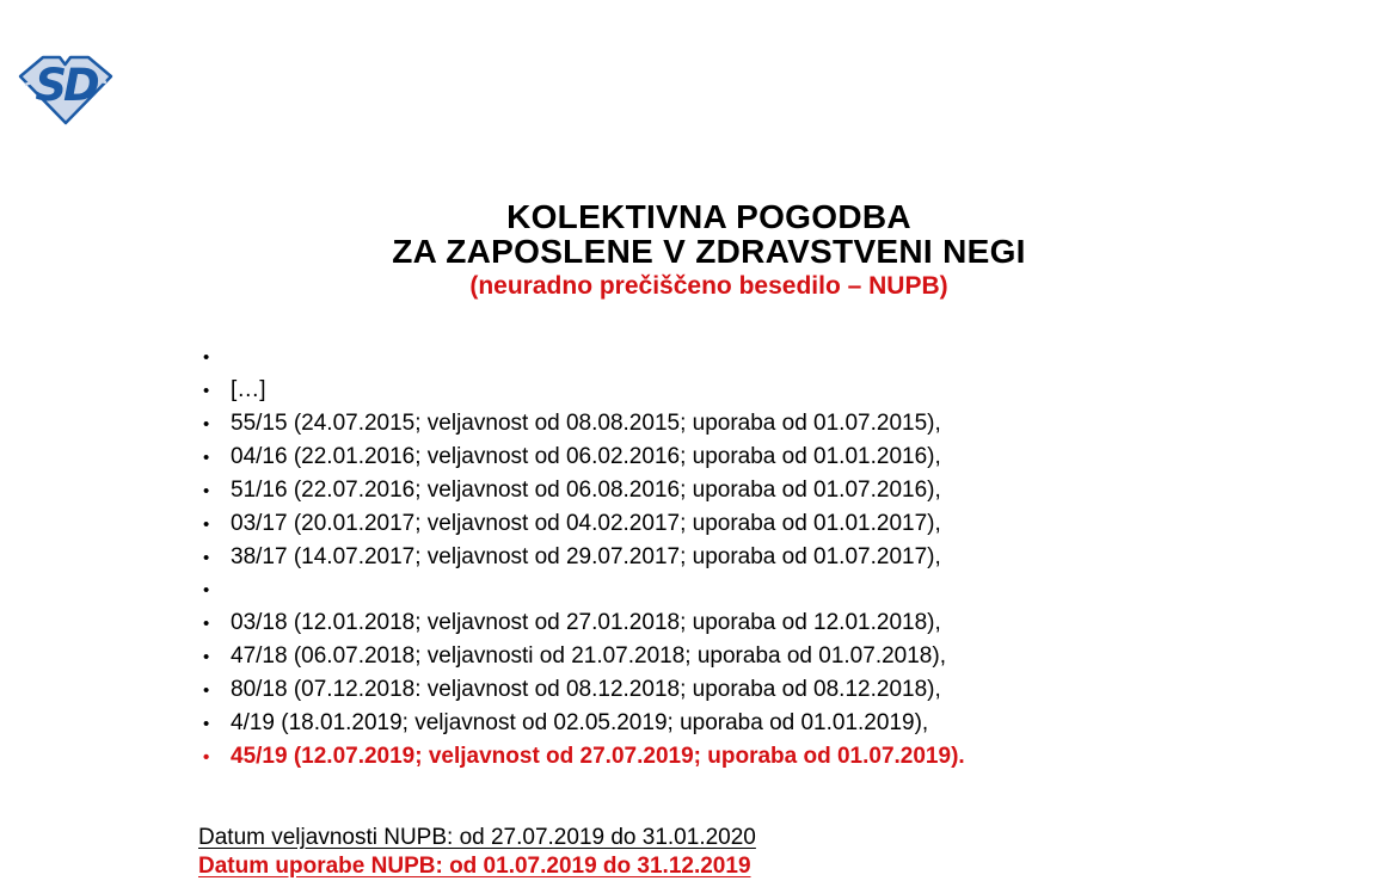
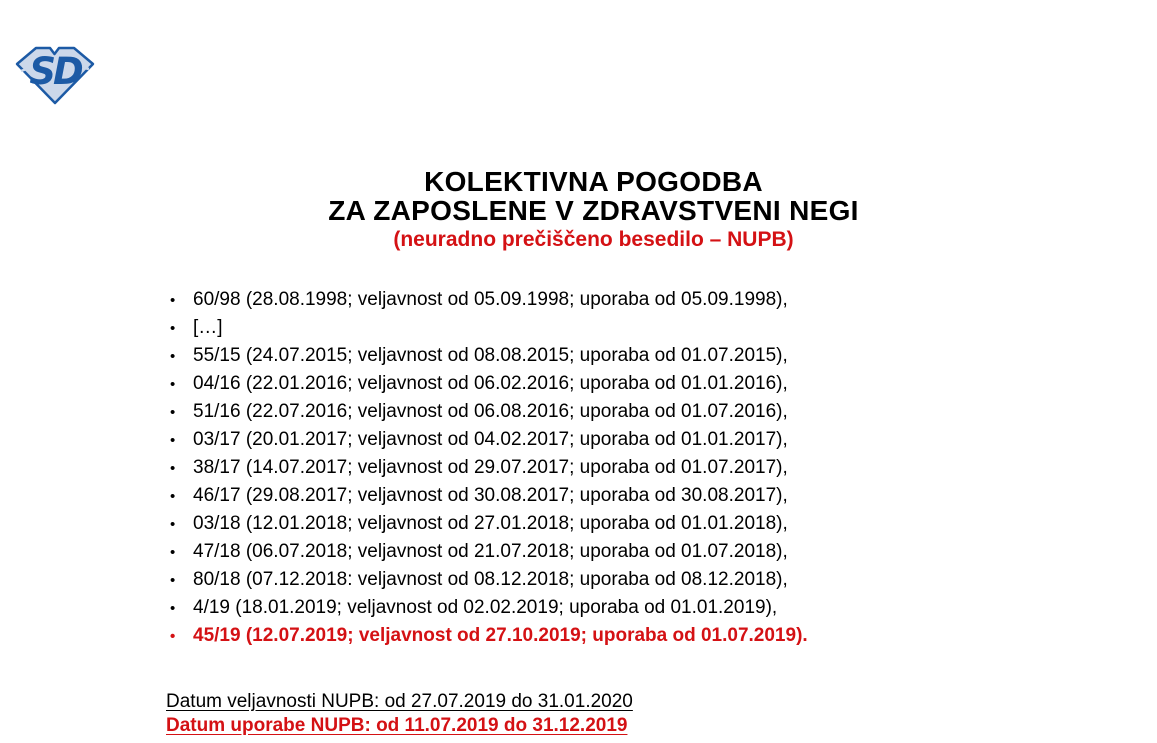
  SD
  KOLEKTIVNA POGODBA
  ZA ZAPOSLENE V ZDRAVSTVENI NEGI
  (neuradno prečiščeno besedilo – NUPB)
  •
+ 60/98 (28.08.1998; veljavnost od 05.09.1998; uporaba od 05.09.1998),
  •
  […]
  •
  55/15 (24.07.2015; veljavnost od 08.08.2015; uporaba od 01.07.2015),
  •
  04/16 (22.01.2016; veljavnost od 06.02.2016; uporaba od 01.01.2016),
  •
  51/16 (22.07.2016; veljavnost od 06.08.2016; uporaba od 01.07.2016),
  •
  03/17 (20.01.2017; veljavnost od 04.02.2017; uporaba od 01.01.2017),
  •
  38/17 (14.07.2017; veljavnost od 29.07.2017; uporaba od 01.07.2017),
  •
+ 46/17 (29.08.2017; veljavnost od 30.08.2017; uporaba od 30.08.2017),
  •
- 03/18 (12.01.2018; veljavnost od 27.01.2018; uporaba od 12.01.2018),
+ 03/18 (12.01.2018; veljavnost od 27.01.2018; uporaba od 01.01.2018),
  •
- 47/18 (06.07.2018; veljavnosti od 21.07.2018; uporaba od 01.07.2018),
+ 47/18 (06.07.2018; veljavnost od 21.07.2018; uporaba od 01.07.2018),
  •
  80/18 (07.12.2018: veljavnost od 08.12.2018; uporaba od 08.12.2018),
  •
- 4/19 (18.01.2019; veljavnost od 02.05.2019; uporaba od 01.01.2019),
+ 4/19 (18.01.2019; veljavnost od 02.02.2019; uporaba od 01.01.2019),
  •
- 45/19 (12.07.2019; veljavnost od 27.07.2019; uporaba od 01.07.2019).
+ 45/19 (12.07.2019; veljavnost od 27.10.2019; uporaba od 01.07.2019).
  Datum veljavnosti NUPB: od 27.07.2019 do 31.01.2020
- Datum uporabe NUPB: od 01.07.2019 do 31.12.2019
+ Datum uporabe NUPB: od 11.07.2019 do 31.12.2019
